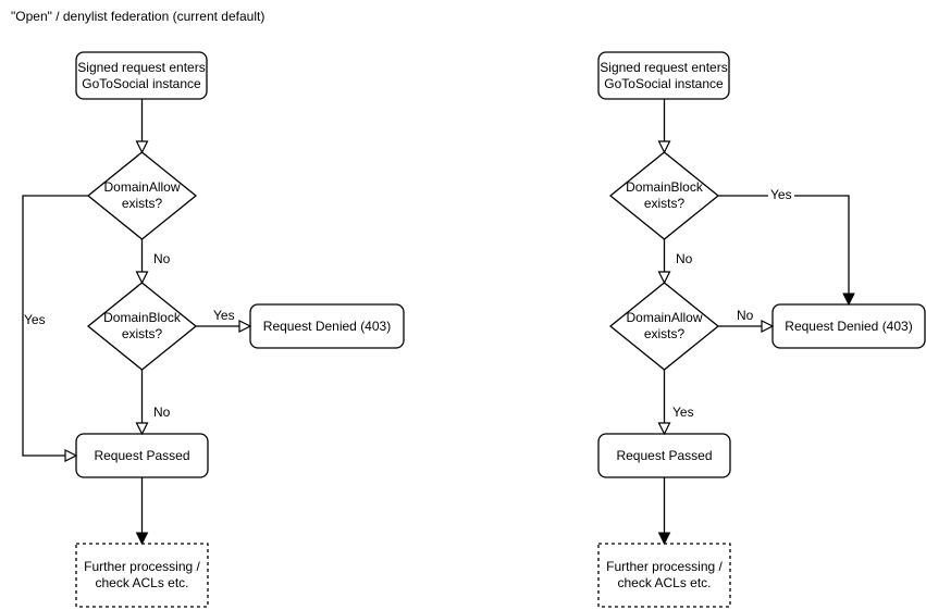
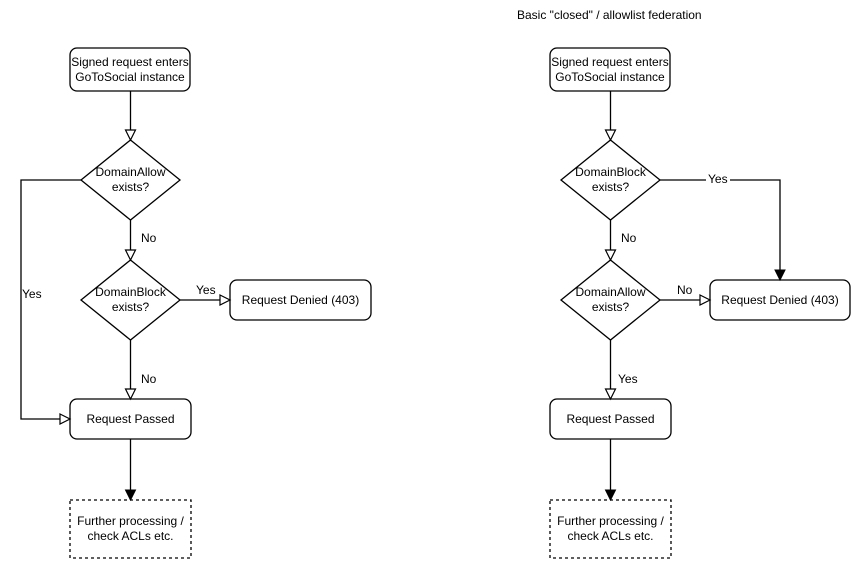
- "Open" / denylist federation (current default)
  Signed request enters
  GoToSocial instance
  DomainAllow
  exists?
  No
  Yes
  DomainBlock
  exists?
  Yes
  No
  Request Denied (403)
  Request Passed
  Further processing /
  check ACLs etc.
+ Basic "closed" / allowlist federation
  Signed request enters
  GoToSocial instance
  DomainBlock
  exists?
  Yes
  No
  DomainAllow
  exists?
  No
  Yes
  Request Denied (403)
  Request Passed
  Further processing /
  check ACLs etc.
